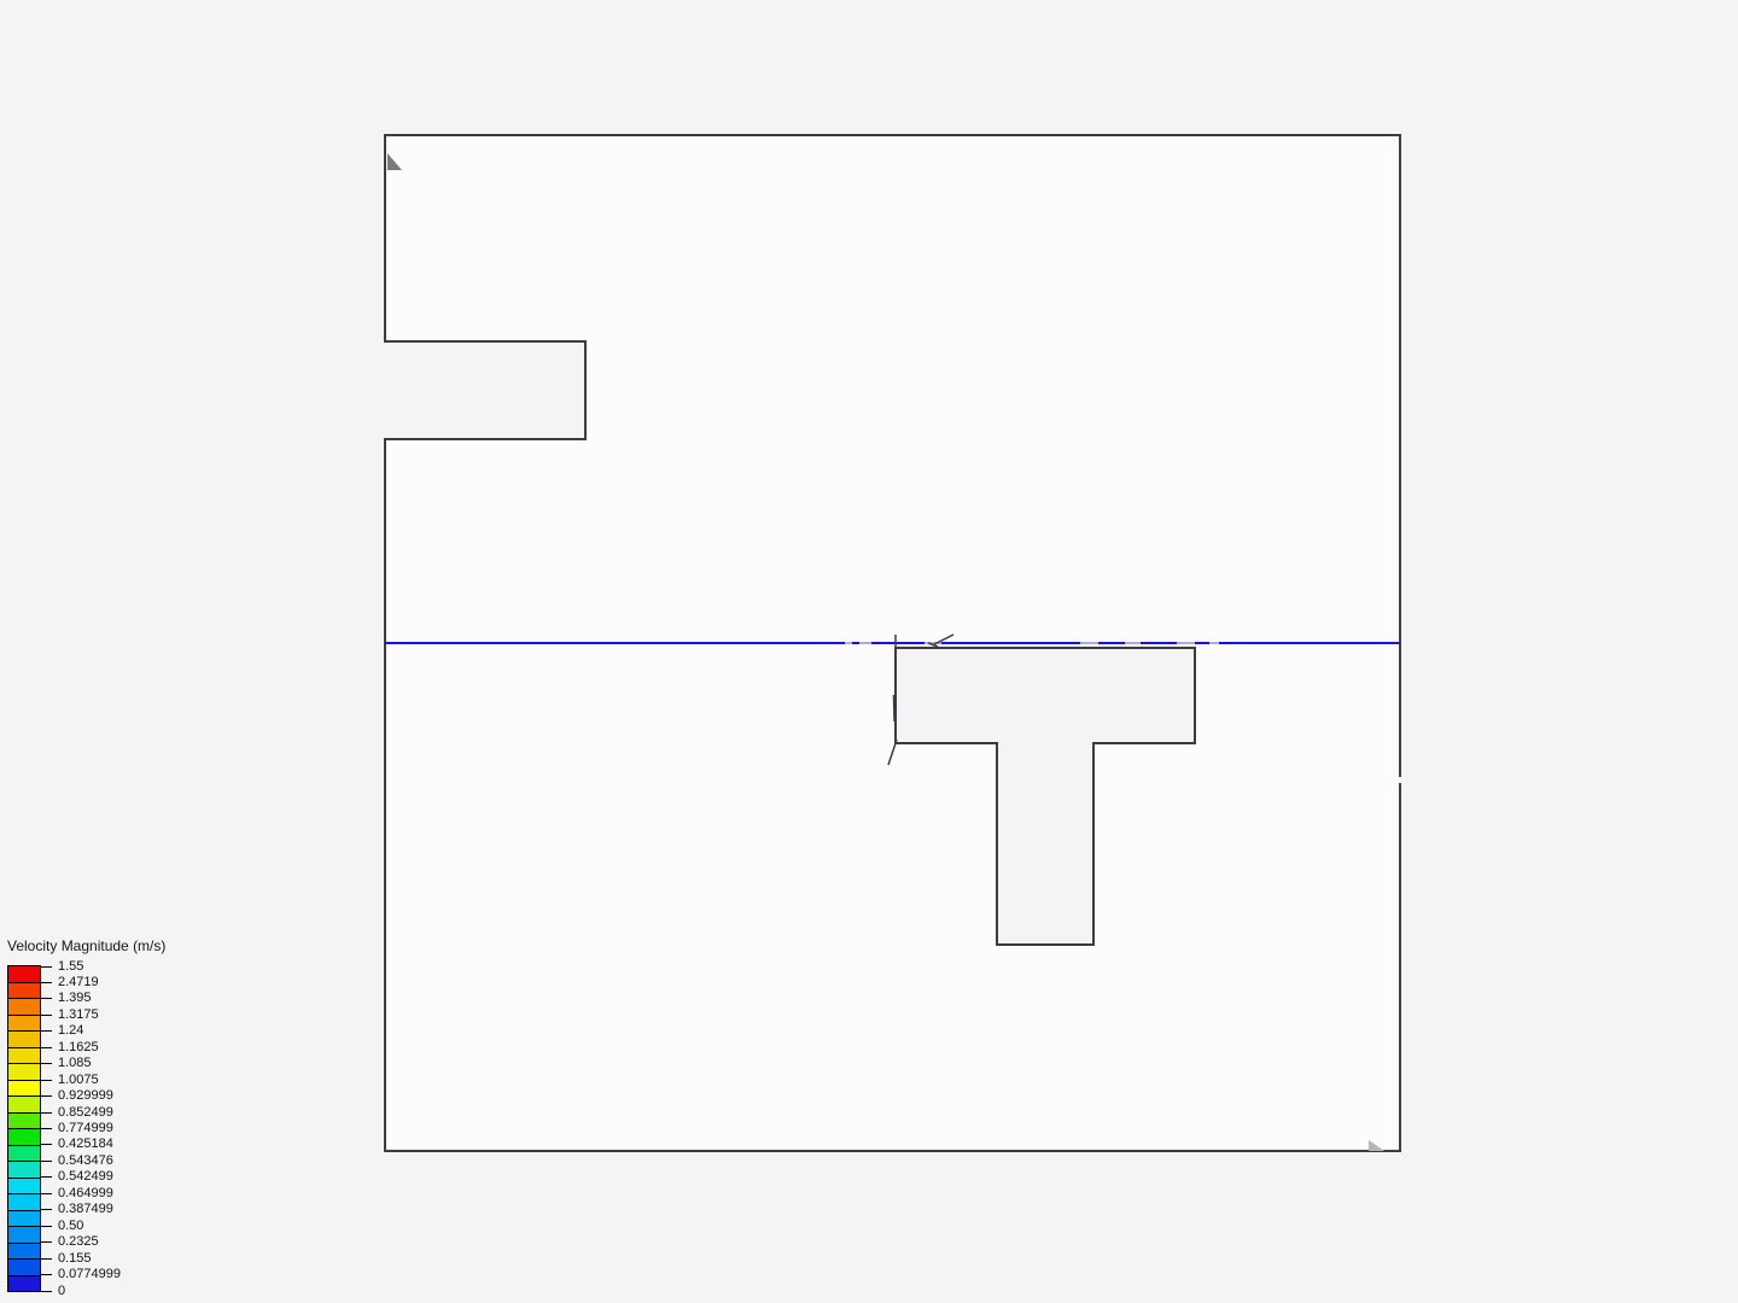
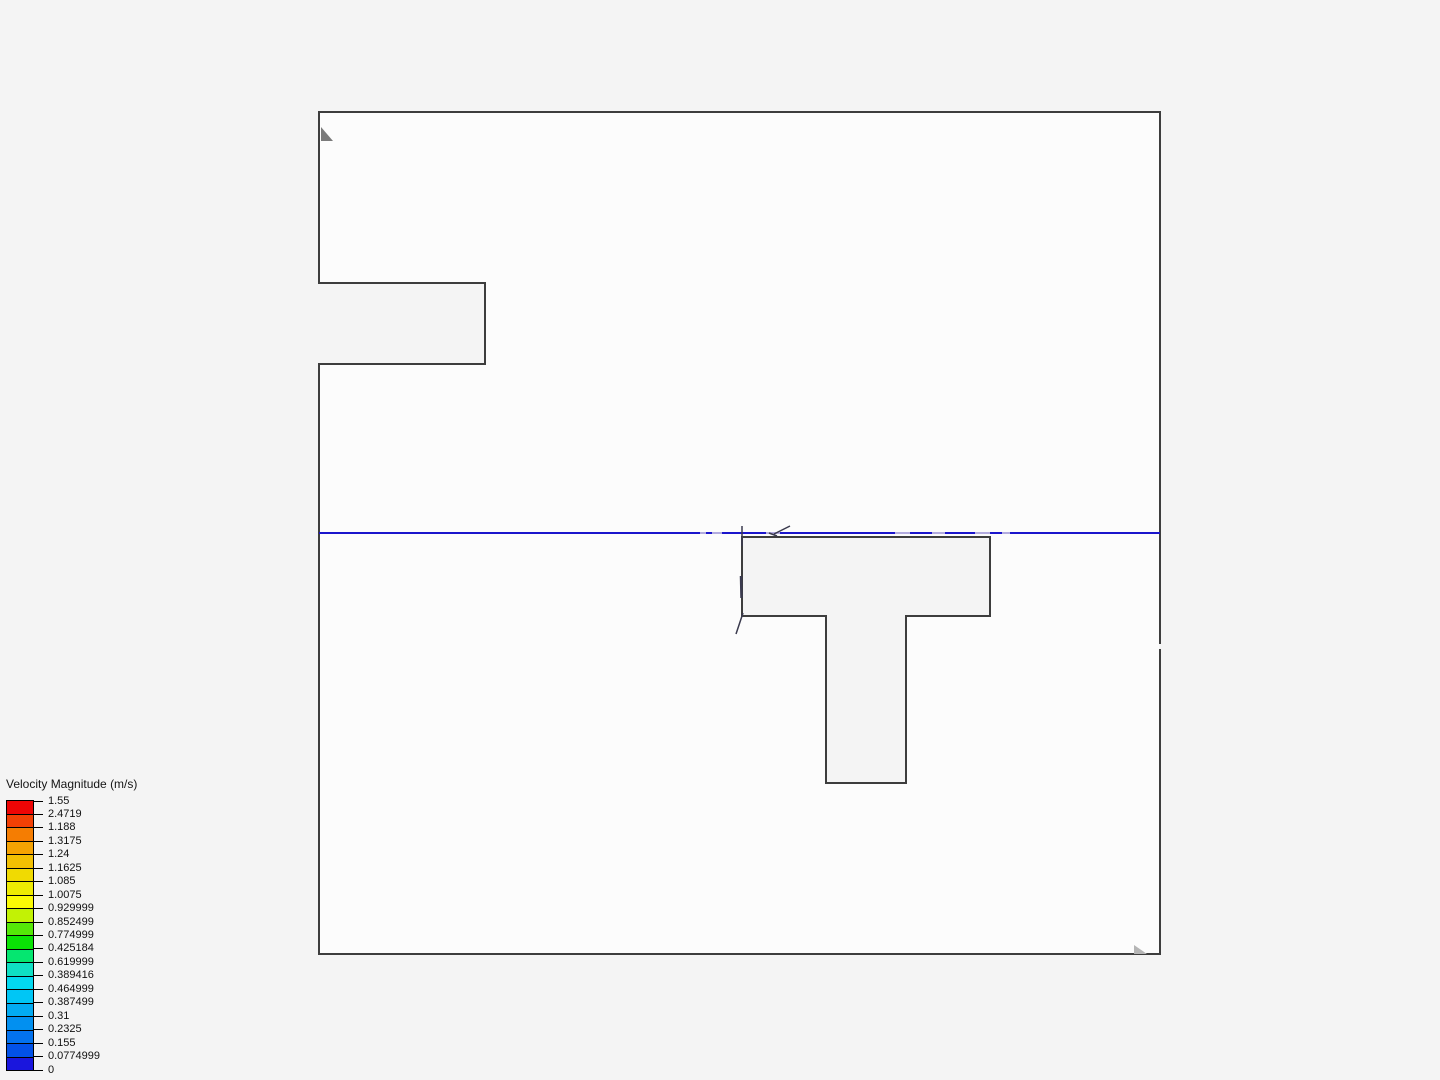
  Velocity Magnitude (m/s)
  1.55
  2.4719
- 1.395
+ 1.188
  1.3175
  1.24
  1.1625
  1.085
  1.0075
  0.929999
  0.852499
  0.774999
  0.425184
- 0.543476
+ 0.619999
- 0.542499
+ 0.389416
  0.464999
  0.387499
- 0.50
+ 0.31
  0.2325
  0.155
  0.0774999
  0
